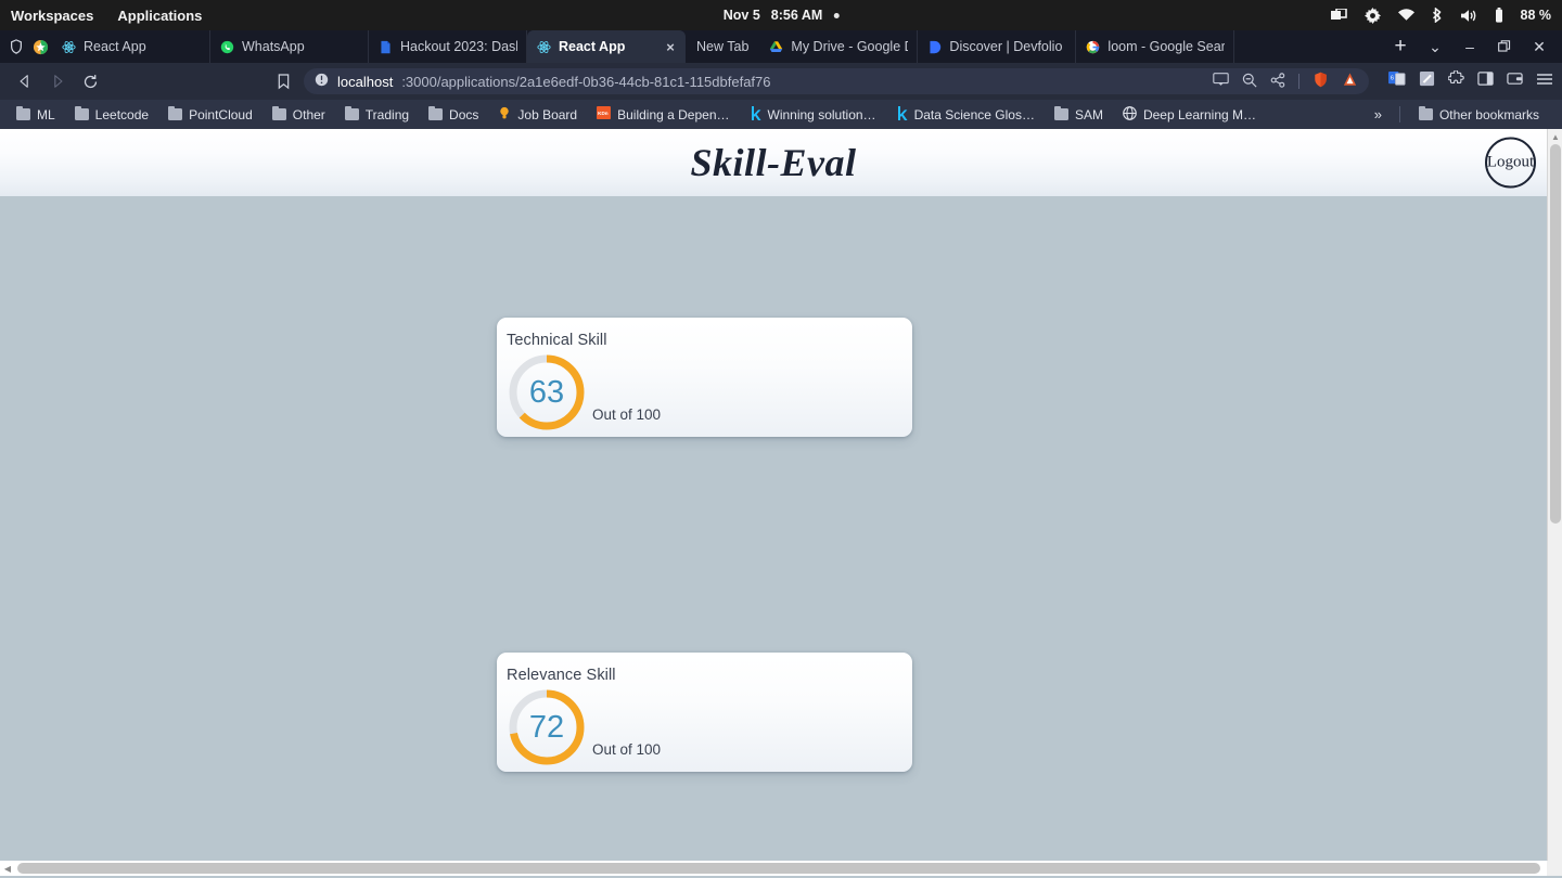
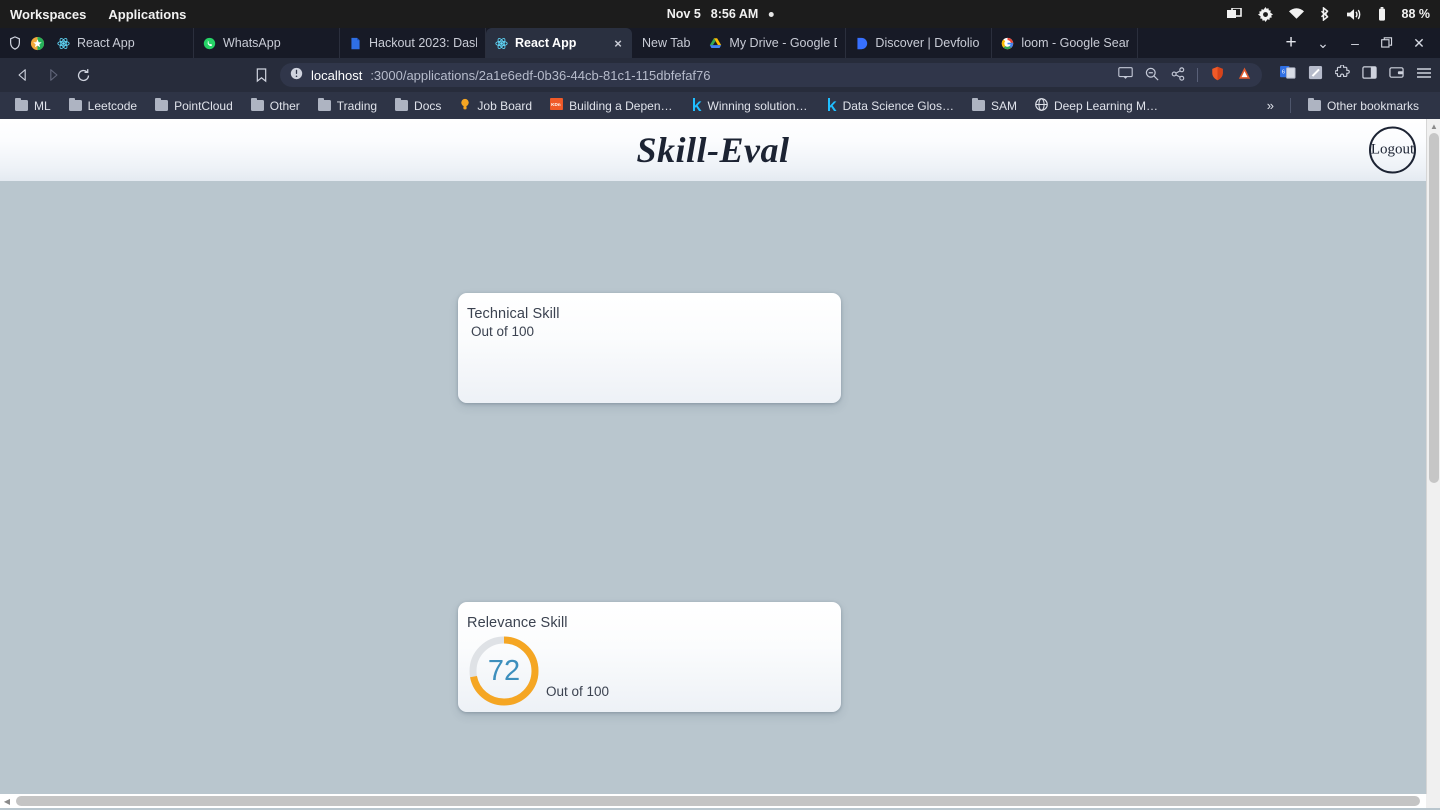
  Workspaces
  Applications
  Nov 5
  8:56 AM
  88 %
  React App
  WhatsApp
  Hackout 2023: Das
  React App
  ×
  New Tab
  My Drive - Google
  Discover | Devfolio
  loom - Google Sear
  +
  ⌄
  –
  ✕
  localhost
  :3000/applications/2a1e6edf-0b36-44cb-81c1-115dbfefaf76
  ML
  Leetcode
  PointCloud
  Other
  Trading
  Docs
  Job Board
  Building a Depen…
  Winning solution…
  Data Science Glos…
  SAM
  Deep Learning M…
  »
  Other bookmarks
  Skill-Eval
  Logout
  Technical Skill
- 63
  Out of 100
  Relevance Skill
  72
  Out of 100
  ▲
  ◀
